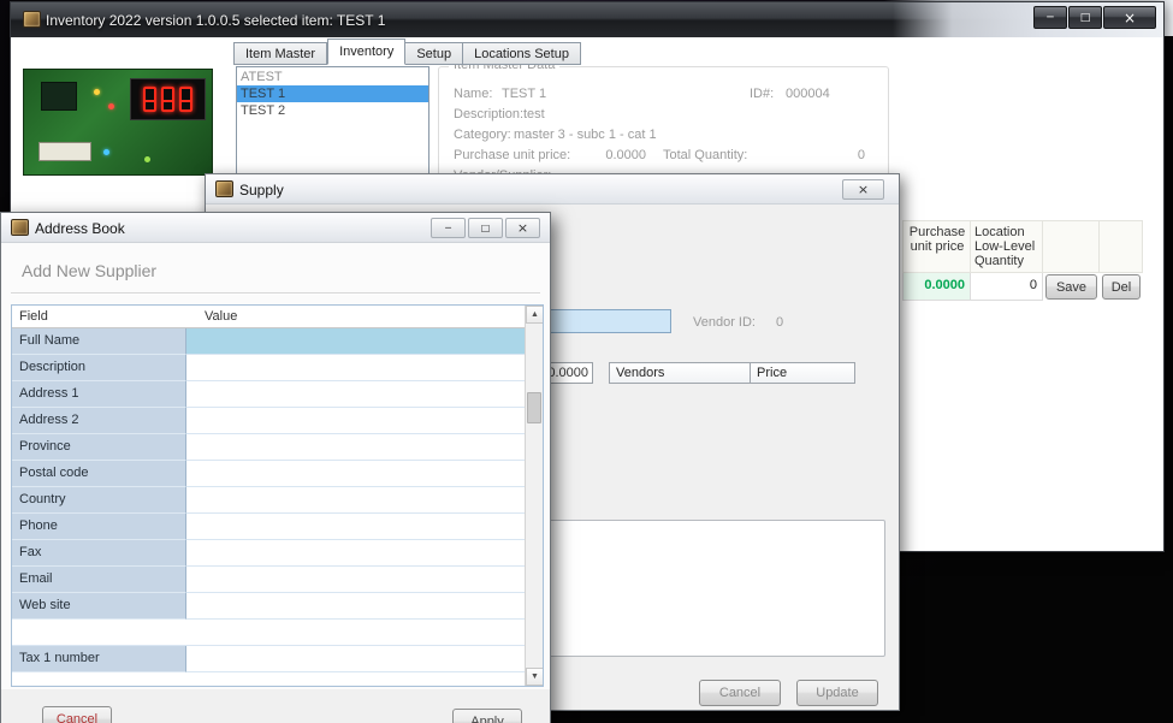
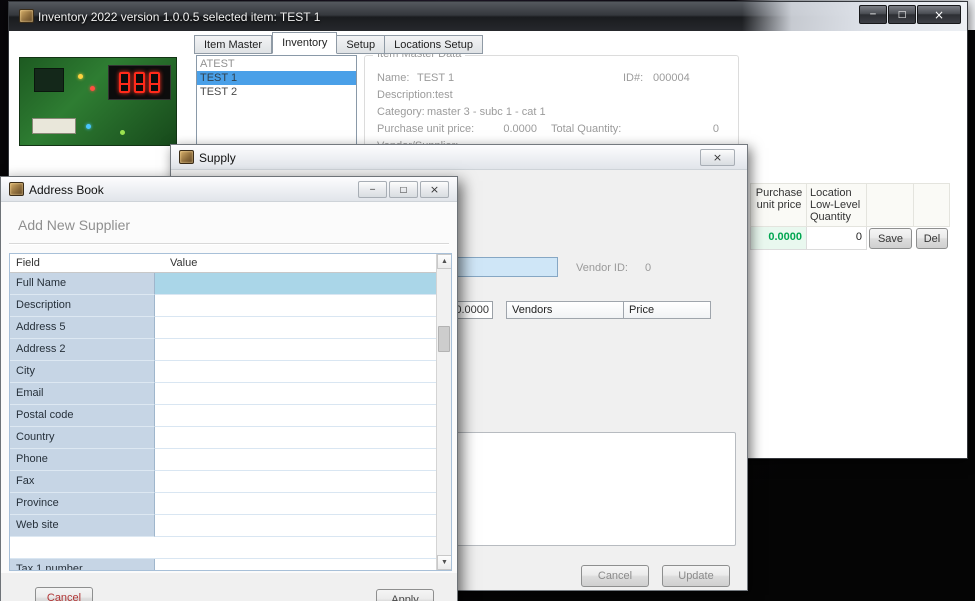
  Inventory 2022 version 1.0.0.5 selected item: TEST 1
  ─
  □
  ×
  Item Master
  Inventory
  Setup
  Locations Setup
  ATEST
  TEST 1
  TEST 2
  Item Master Data
  Name:
  TEST 1
  ID#:
  000004
  Description:
  test
  Category:
  master 3 - subc 1 - cat 1
  Purchase unit price:
  0.0000
  Total Quantity:
  0
  Purchase unit price
  Location Low-Level Quantity
  0.0000
  0
  Save
  Del
  Supply
  ×
  Vendor ID:
  0
  0.0000
  Vendors
  Price
  Cancel
  Update
  Address Book
  ─
  □
  ×
  Add New Supplier
  Field
  Value
  Full Name
  Description
- Address 1
+ Address 5
  Address 2
+ City
- Province
+ Email
  Postal code
  Country
  Phone
  Fax
- Email
+ Province
  Web site
  Tax 1 number
  Cancel
  Apply
